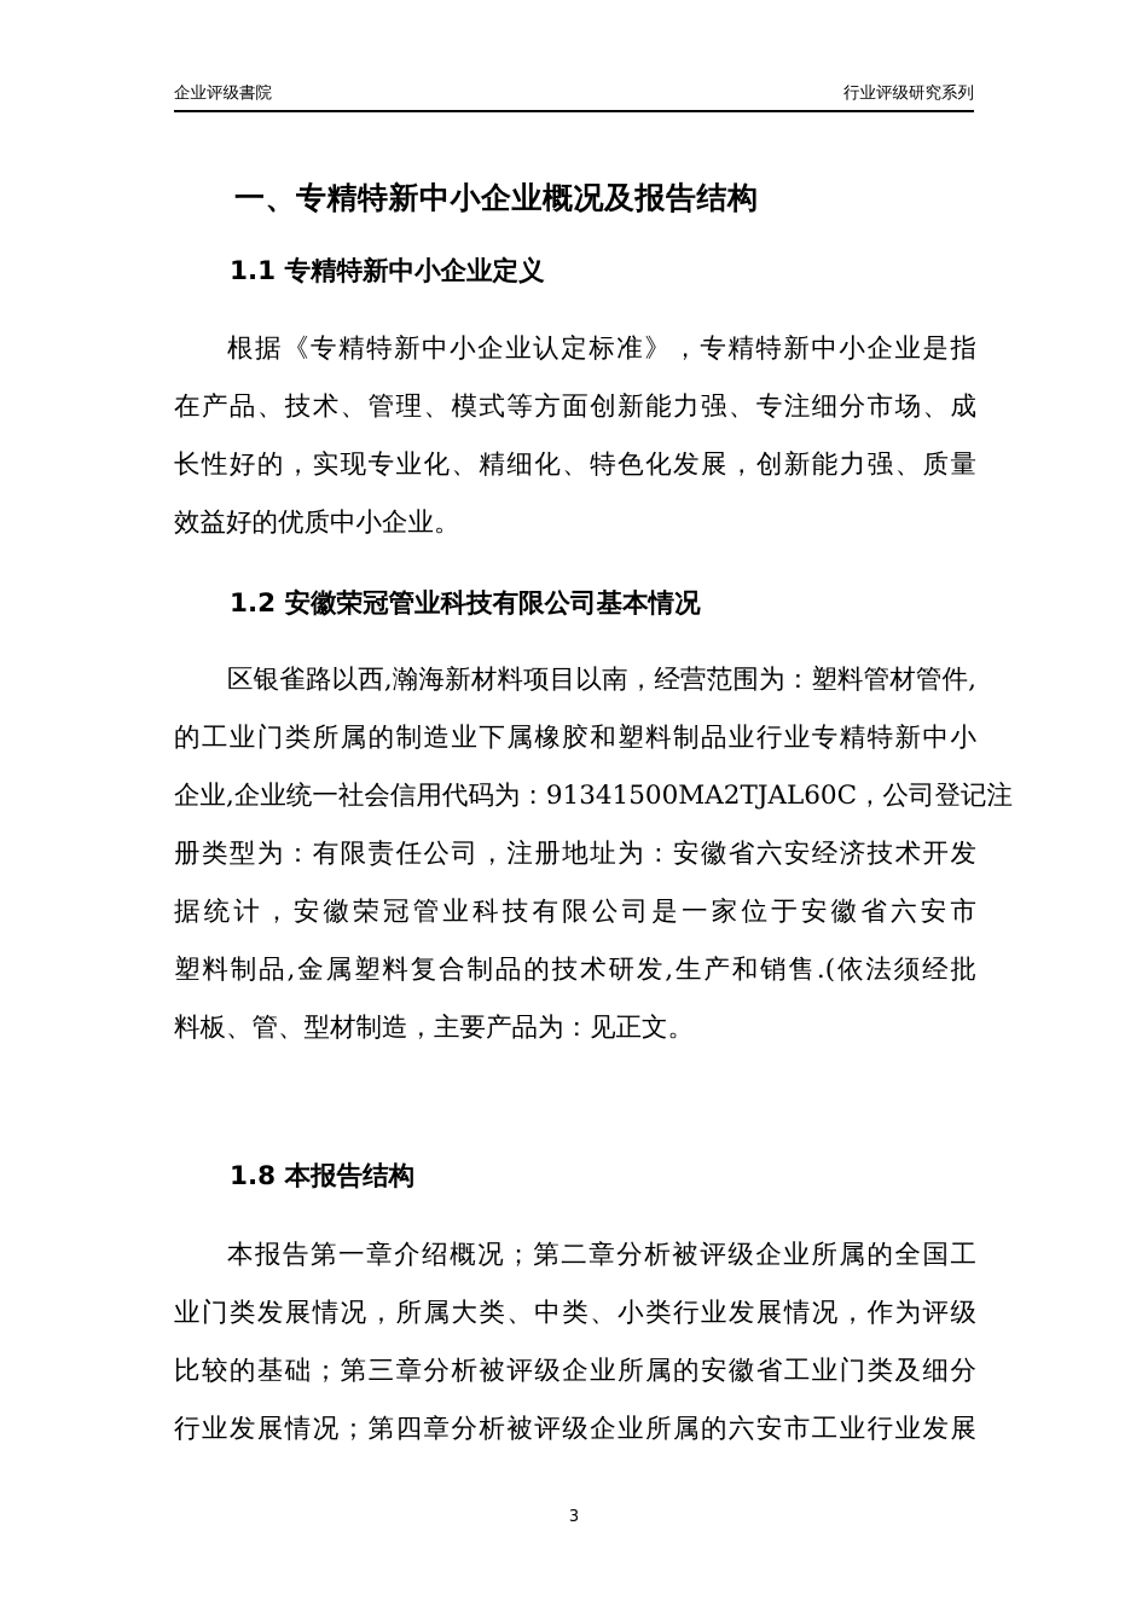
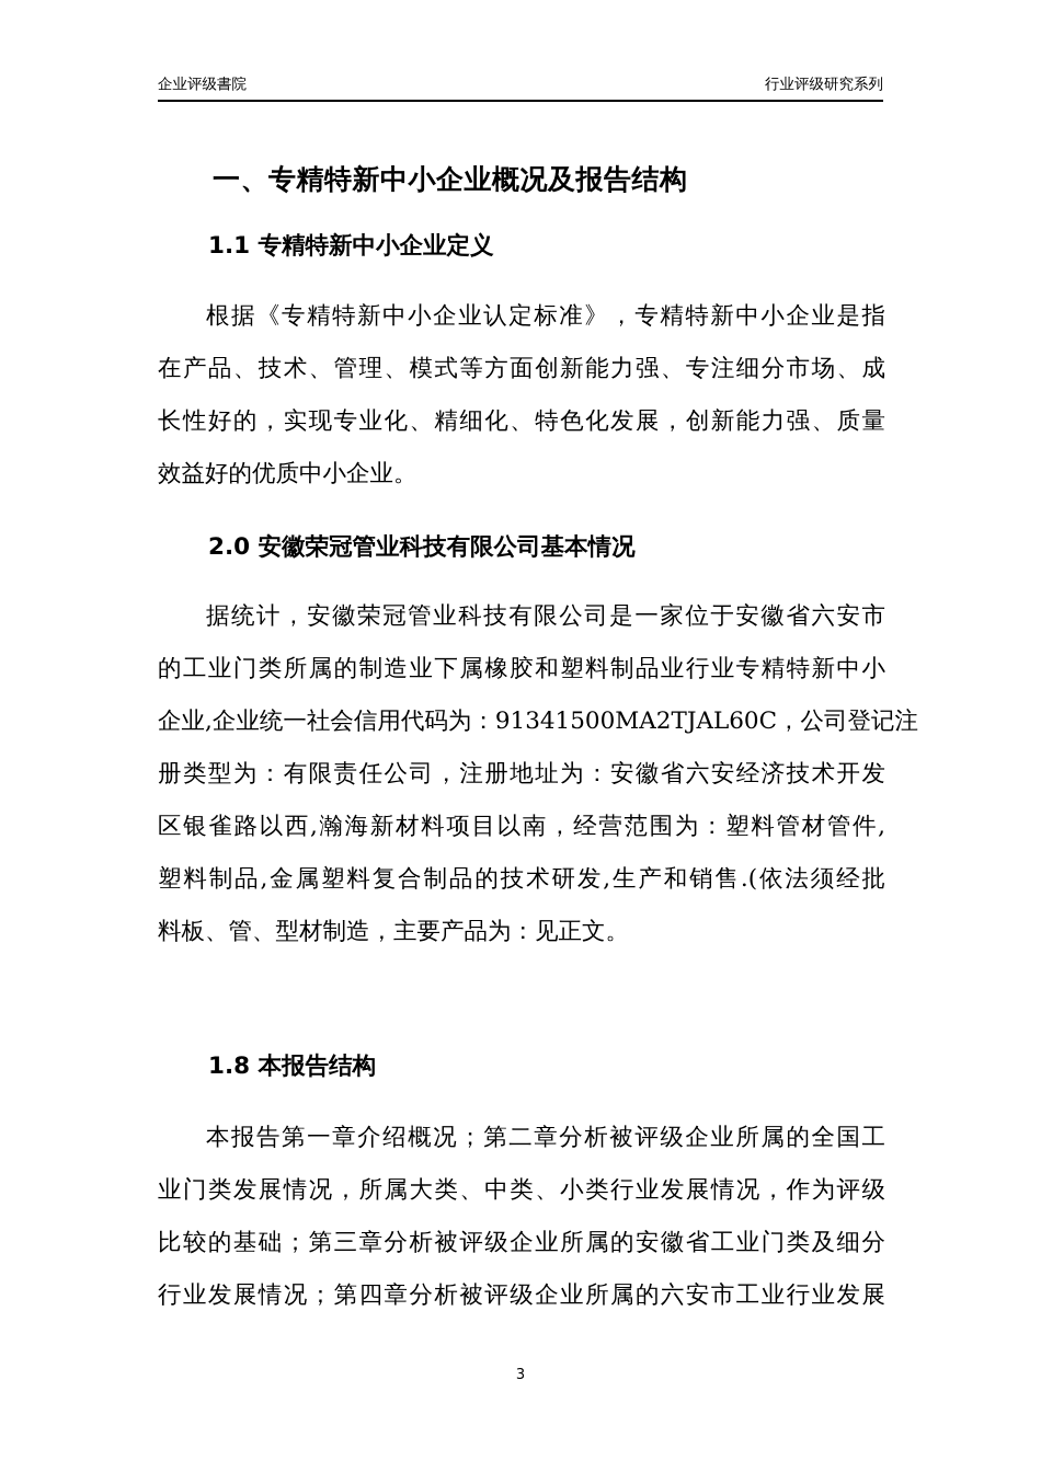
  企业评级書院
  行业评级研究系列
  一、专精特新中小企业概况及报告结构
  1.1 专精特新中小企业定义
  根据《专精特新中小企业认定标准》，专精特新中小企业是指
  在产品、技术、管理、模式等方面创新能力强、专注细分市场、成
  长性好的，实现专业化、精细化、特色化发展，创新能力强、质量
  效益好的优质中小企业。
- 1.2 安徽荣冠管业科技有限公司基本情况
+ 2.0 安徽荣冠管业科技有限公司基本情况
- 区银雀路以西,瀚海新材料项目以南，经营范围为：塑料管材管件,
+ 据统计，安徽荣冠管业科技有限公司是一家位于安徽省六安市
  的工业门类所属的制造业下属橡胶和塑料制品业行业专精特新中小
  企业,企业统一社会信用代码为：91341500MA2TJAL60C，公司登记注
  册类型为：有限责任公司，注册地址为：安徽省六安经济技术开发
- 据统计，安徽荣冠管业科技有限公司是一家位于安徽省六安市
+ 区银雀路以西,瀚海新材料项目以南，经营范围为：塑料管材管件,
  塑料制品,金属塑料复合制品的技术研发,生产和销售.(依法须经批
  料板、管、型材制造，主要产品为：见正文。
  1.8 本报告结构
  本报告第一章介绍概况；第二章分析被评级企业所属的全国工
  业门类发展情况，所属大类、中类、小类行业发展情况，作为评级
  比较的基础；第三章分析被评级企业所属的安徽省工业门类及细分
  行业发展情况；第四章分析被评级企业所属的六安市工业行业发展
  3
